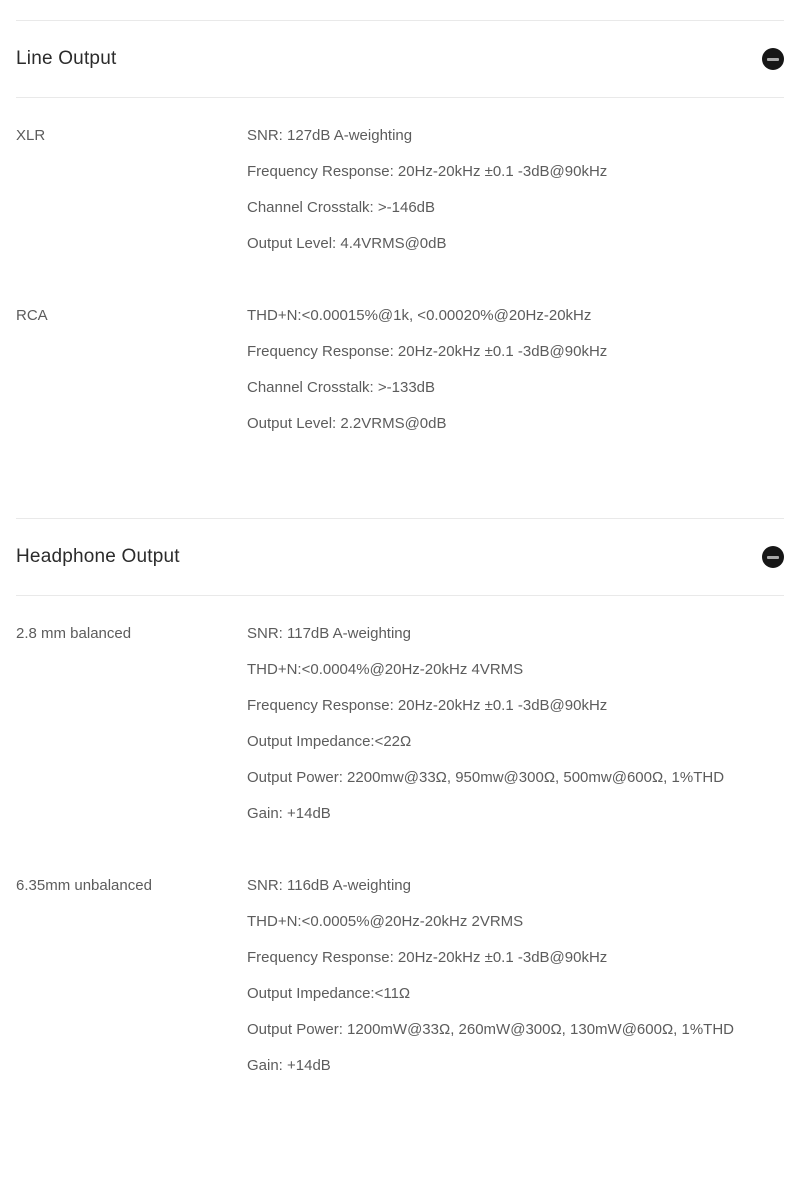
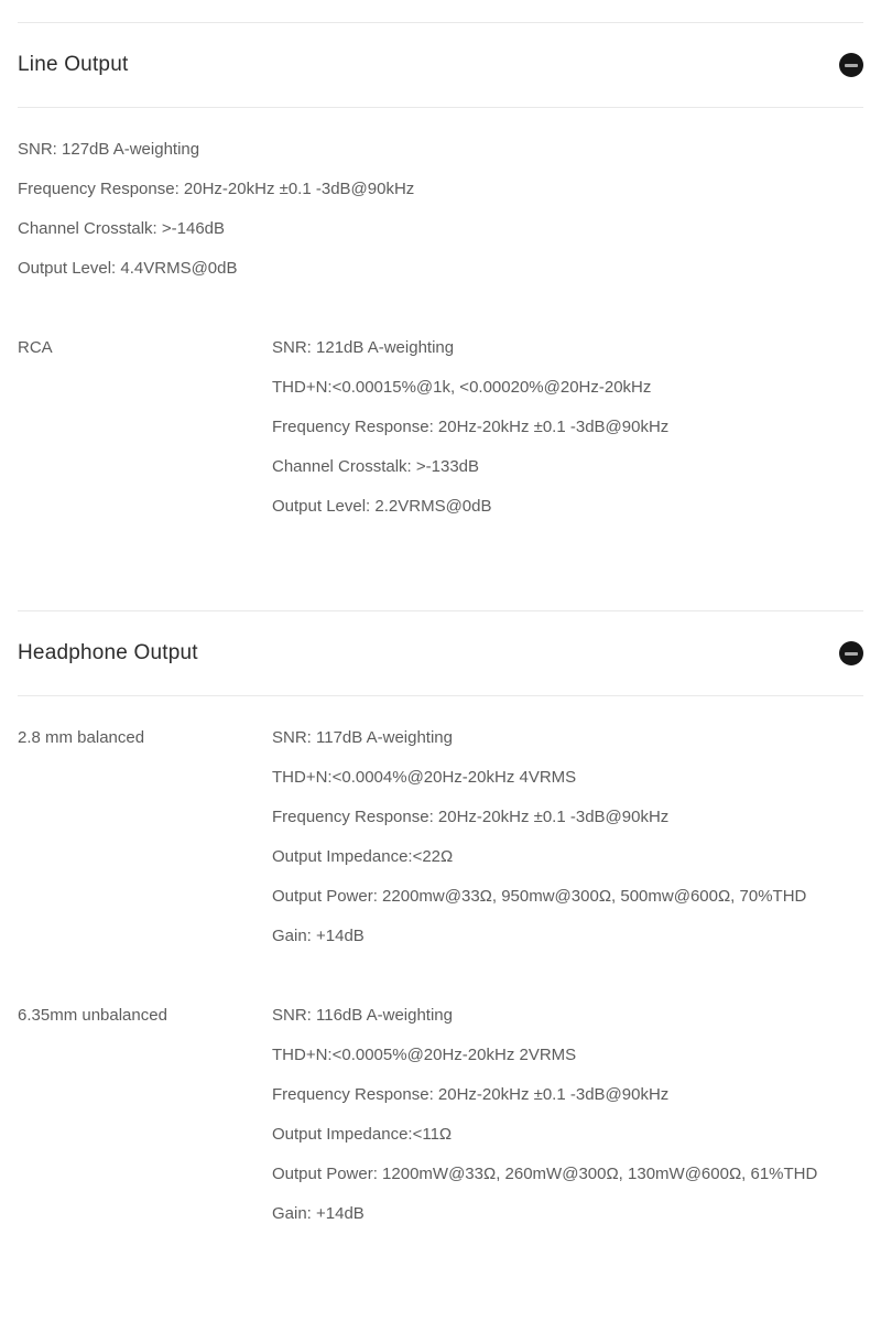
  Line Output
- XLR
  SNR: 127dB A-weighting
  Frequency Response: 20Hz-20kHz ±0.1 -3dB@90kHz
  Channel Crosstalk: >-146dB
  Output Level: 4.4VRMS@0dB
  RCA
+ SNR: 121dB A-weighting
  THD+N:<0.00015%@1k, <0.00020%@20Hz-20kHz
  Frequency Response: 20Hz-20kHz ±0.1 -3dB@90kHz
  Channel Crosstalk: >-133dB
  Output Level: 2.2VRMS@0dB
  Headphone Output
  2.8 mm balanced
  SNR: 117dB A-weighting
  THD+N:<0.0004%@20Hz-20kHz 4VRMS
  Frequency Response: 20Hz-20kHz ±0.1 -3dB@90kHz
  Output Impedance:<22Ω
- Output Power: 2200mw@33Ω, 950mw@300Ω, 500mw@600Ω, 1%THD
+ Output Power: 2200mw@33Ω, 950mw@300Ω, 500mw@600Ω, 70%THD
  Gain: +14dB
  6.35mm unbalanced
  SNR: 116dB A-weighting
  THD+N:<0.0005%@20Hz-20kHz 2VRMS
  Frequency Response: 20Hz-20kHz ±0.1 -3dB@90kHz
  Output Impedance:<11Ω
- Output Power: 1200mW@33Ω, 260mW@300Ω, 130mW@600Ω, 1%THD
+ Output Power: 1200mW@33Ω, 260mW@300Ω, 130mW@600Ω, 61%THD
  Gain: +14dB
